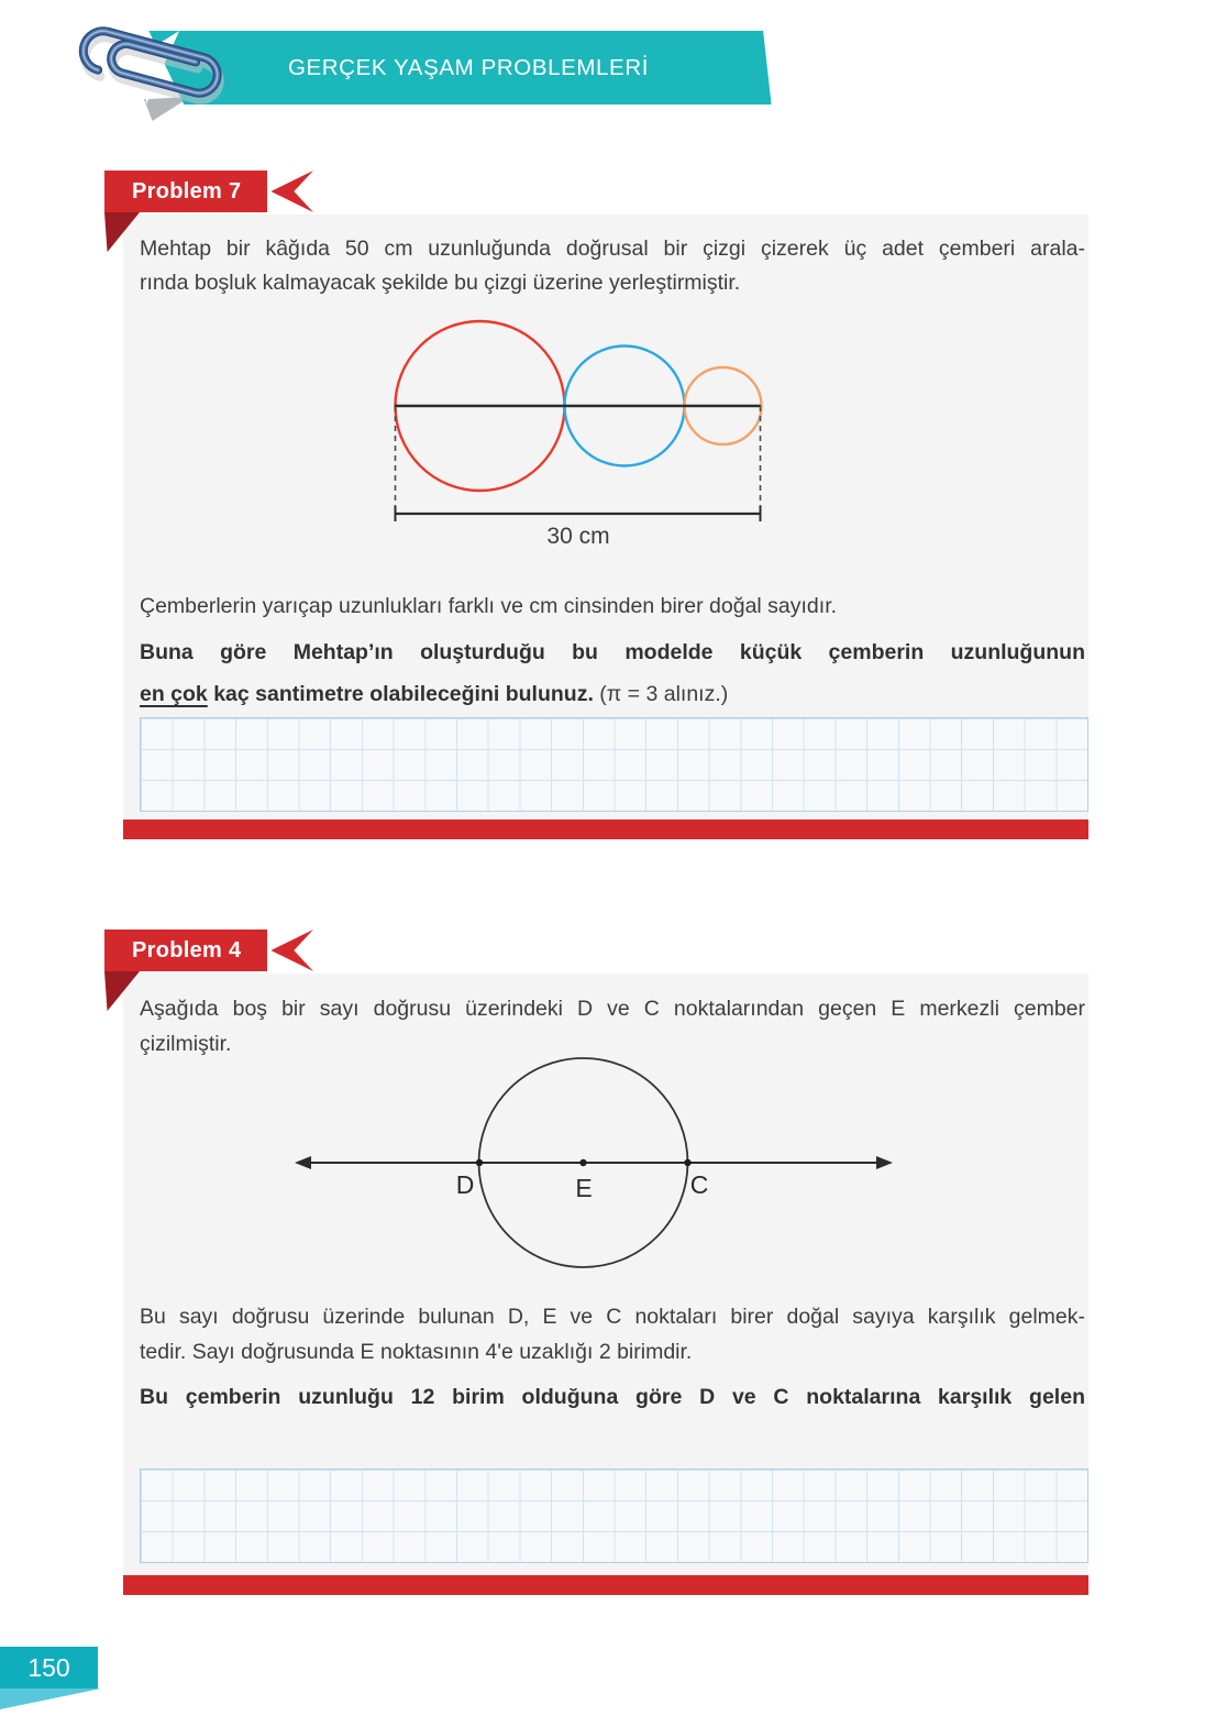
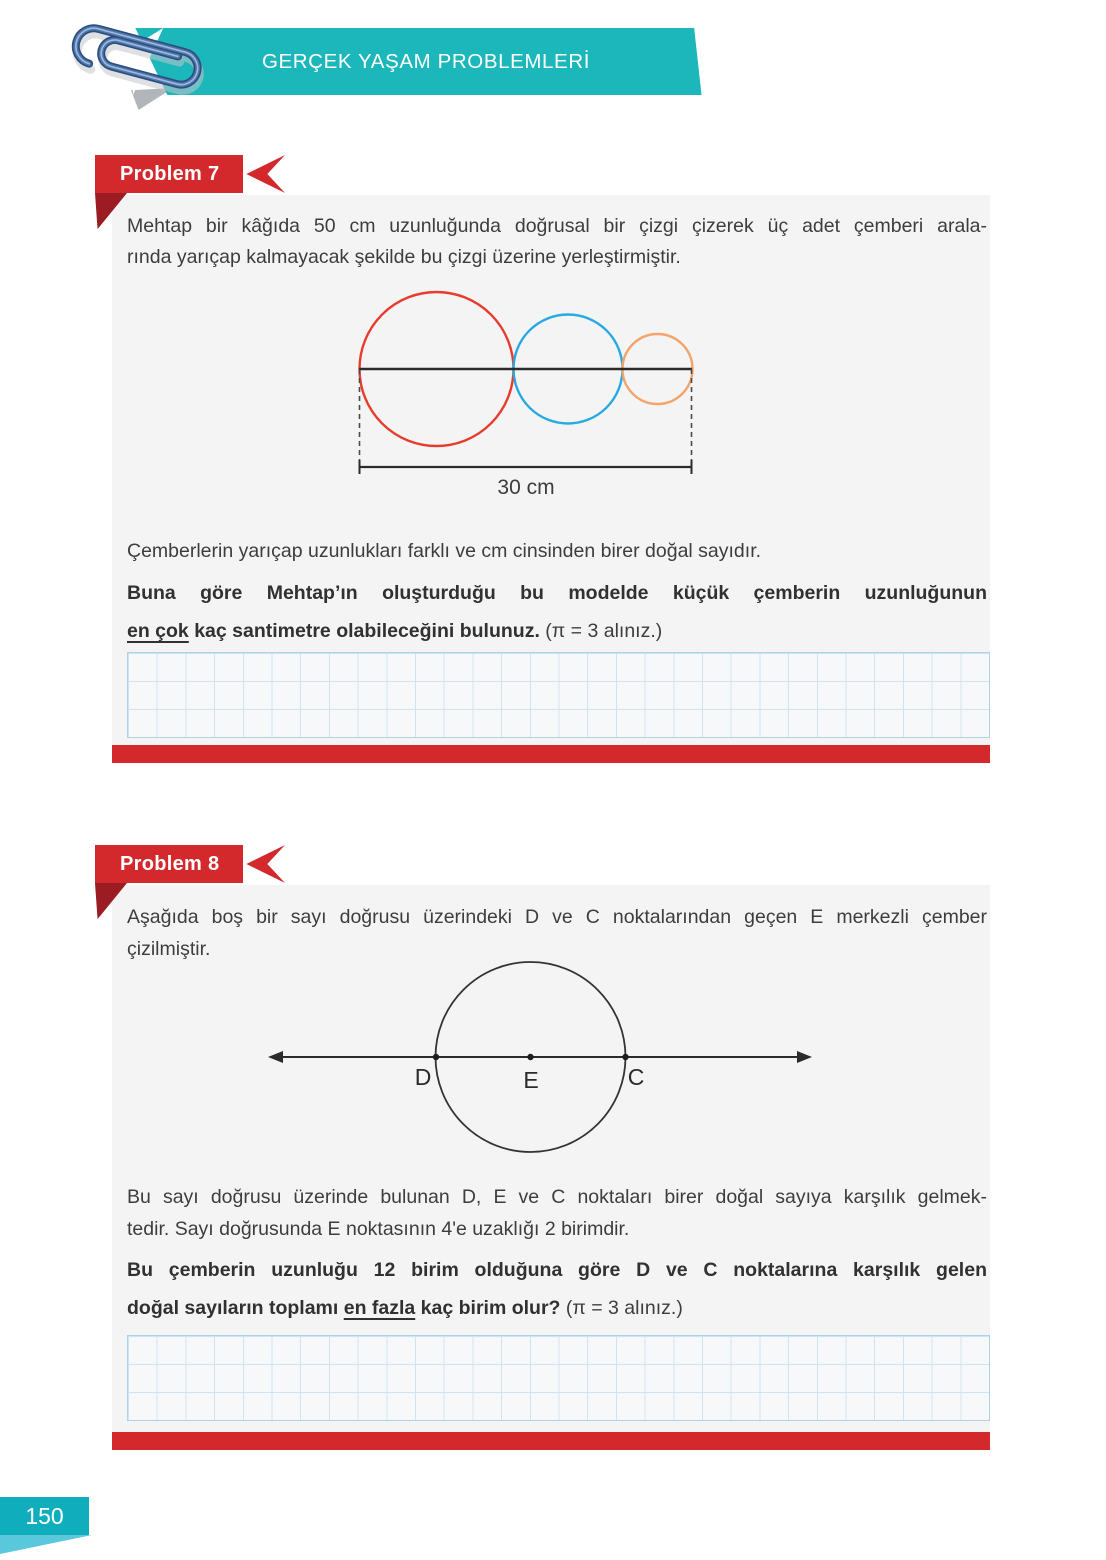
  GERÇEK YAŞAM PROBLEMLERİ
  Problem 7
  Mehtap bir kâğıda 50 cm uzunluğunda doğrusal bir çizgi çizerek üç adet çemberi arala-
- rında boşluk kalmayacak şekilde bu çizgi üzerine yerleştirmiştir.
+ rında yarıçap kalmayacak şekilde bu çizgi üzerine yerleştirmiştir.
  30 cm
  Çemberlerin yarıçap uzunlukları farklı ve cm cinsinden birer doğal sayıdır.
  Buna göre Mehtap’ın oluşturduğu bu modelde küçük çemberin uzunluğunun
  en çok kaç santimetre olabileceğini bulunuz. (π = 3 alınız.)
- Problem 4
+ Problem 8
  Aşağıda boş bir sayı doğrusu üzerindeki D ve C noktalarından geçen E merkezli çember
  çizilmiştir.
  D
  E
  C
  Bu sayı doğrusu üzerinde bulunan D, E ve C noktaları birer doğal sayıya karşılık gelmek-
  tedir. Sayı doğrusunda E noktasının 4'e uzaklığı 2 birimdir.
  Bu çemberin uzunluğu 12 birim olduğuna göre D ve C noktalarına karşılık gelen
+ doğal sayıların toplamı en fazla kaç birim olur? (π = 3 alınız.)
  150
